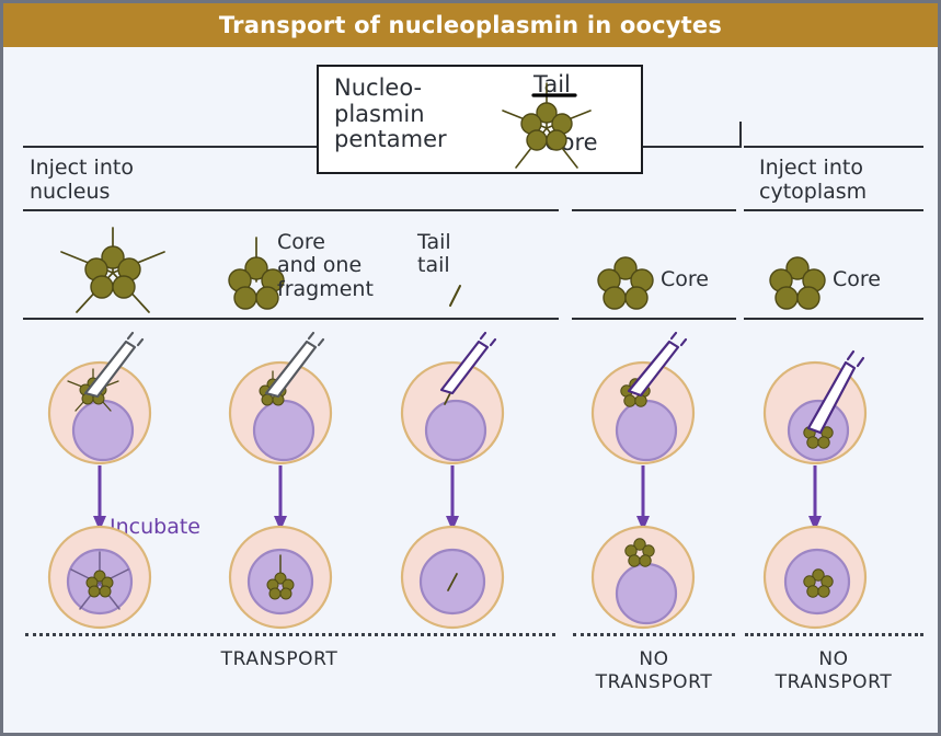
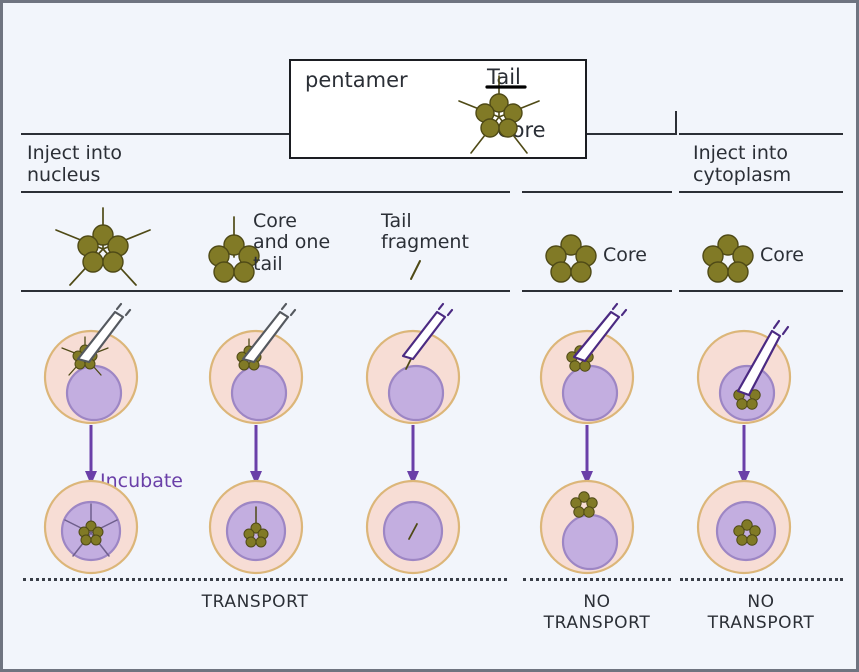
- Transport of nucleoplasmin in oocytes
- Nucleo-
- plasmin
  pentamer
  Tail
  ore
  Inject into
  nucleus
  Inject into
  cytoplasm
  Core
  and one
- fragment
+ tail
  Tail
- tail
+ fragment
  Core
  Core
  Incubate
  TRANSPORT
  NO
  TRANSPORT
  NO
  TRANSPORT
